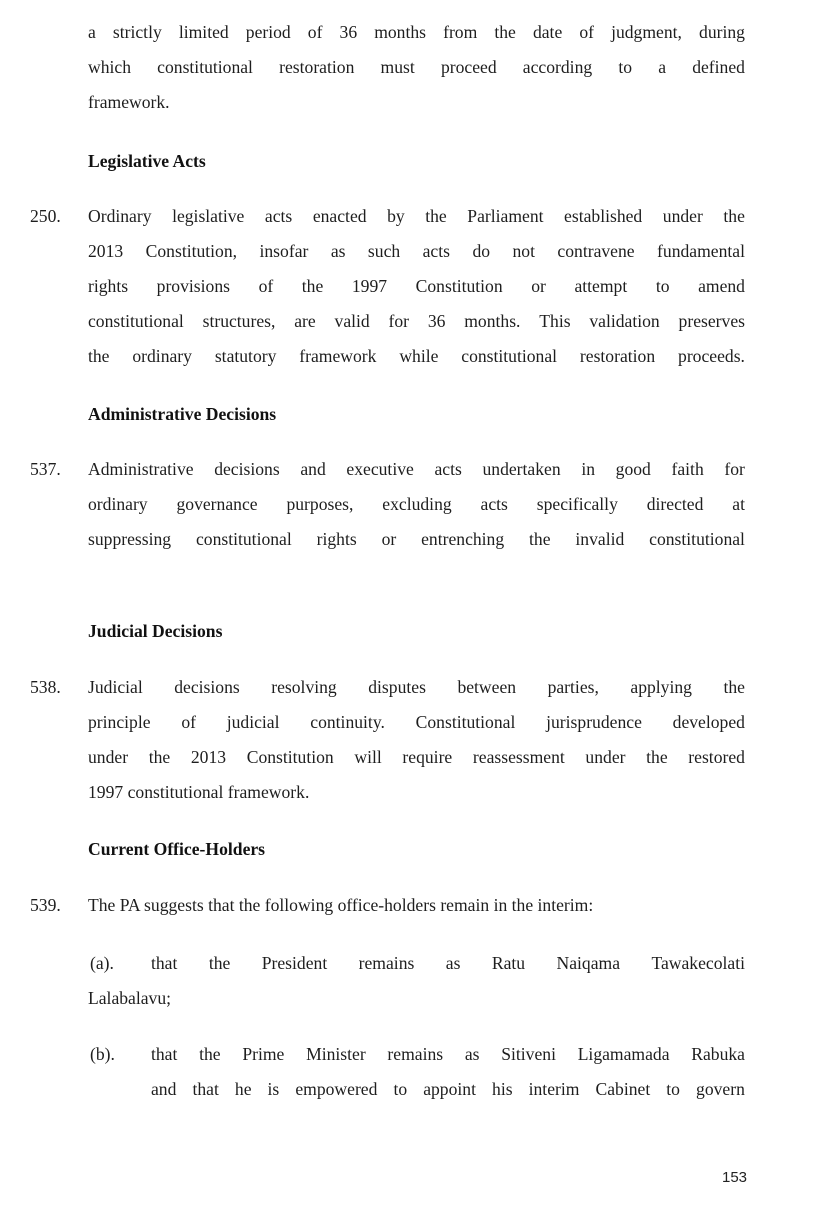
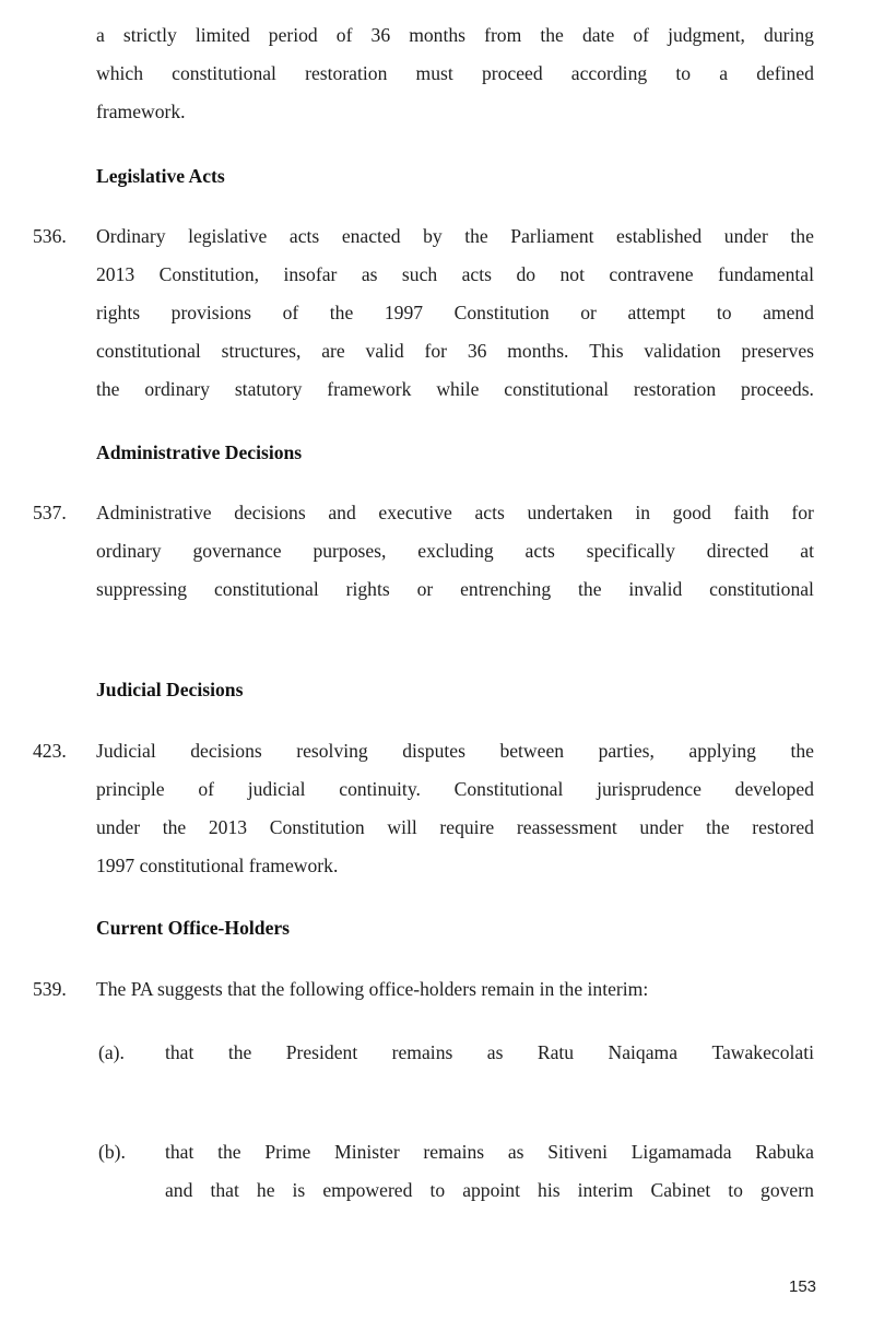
  a
  strictly
  limited
  period
  of
  36
  months
  from
  the
  date
  of
  judgment,
  during
  which
  constitutional
  restoration
  must
  proceed
  according
  to
  a
  defined
  framework.
  Legislative Acts
- 250.
+ 536.
  Ordinary
  legislative
  acts
  enacted
  by
  the
  Parliament
  established
  under
  the
  2013
  Constitution,
  insofar
  as
  such
  acts
  do
  not
  contravene
  fundamental
  rights
  provisions
  of
  the
  1997
  Constitution
  or
  attempt
  to
  amend
  constitutional
  structures,
  are
  valid
  for
  36
  months.
  This
  validation
  preserves
  the
  ordinary
  statutory
  framework
  while
  constitutional
  restoration
  proceeds.
  Administrative Decisions
  537.
  Administrative
  decisions
  and
  executive
  acts
  undertaken
  in
  good
  faith
  for
  ordinary
  governance
  purposes,
  excluding
  acts
  specifically
  directed
  at
  suppressing
  constitutional
  rights
  or
  entrenching
  the
  invalid
  constitutional
  Judicial Decisions
- 538.
+ 423.
  Judicial
  decisions
  resolving
  disputes
  between
  parties,
  applying
  the
  principle
  of
  judicial
  continuity.
  Constitutional
  jurisprudence
  developed
  under
  the
  2013
  Constitution
  will
  require
  reassessment
  under
  the
  restored
  1997 constitutional framework.
  Current Office-Holders
  539.
  The PA suggests that the following office-holders remain in the interim:
  (a).
  that
  the
  President
  remains
  as
  Ratu
  Naiqama
  Tawakecolati
- Lalabalavu;
  (b).
  that
  the
  Prime
  Minister
  remains
  as
  Sitiveni
  Ligamamada
  Rabuka
  and
  that
  he
  is
  empowered
  to
  appoint
  his
  interim
  Cabinet
  to
  govern
  153
